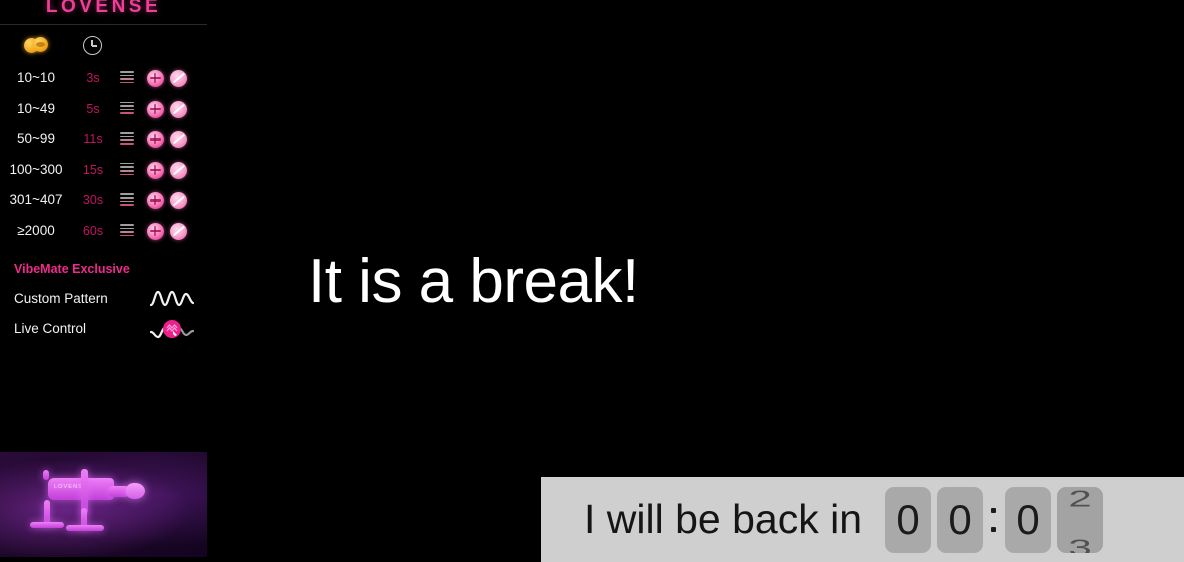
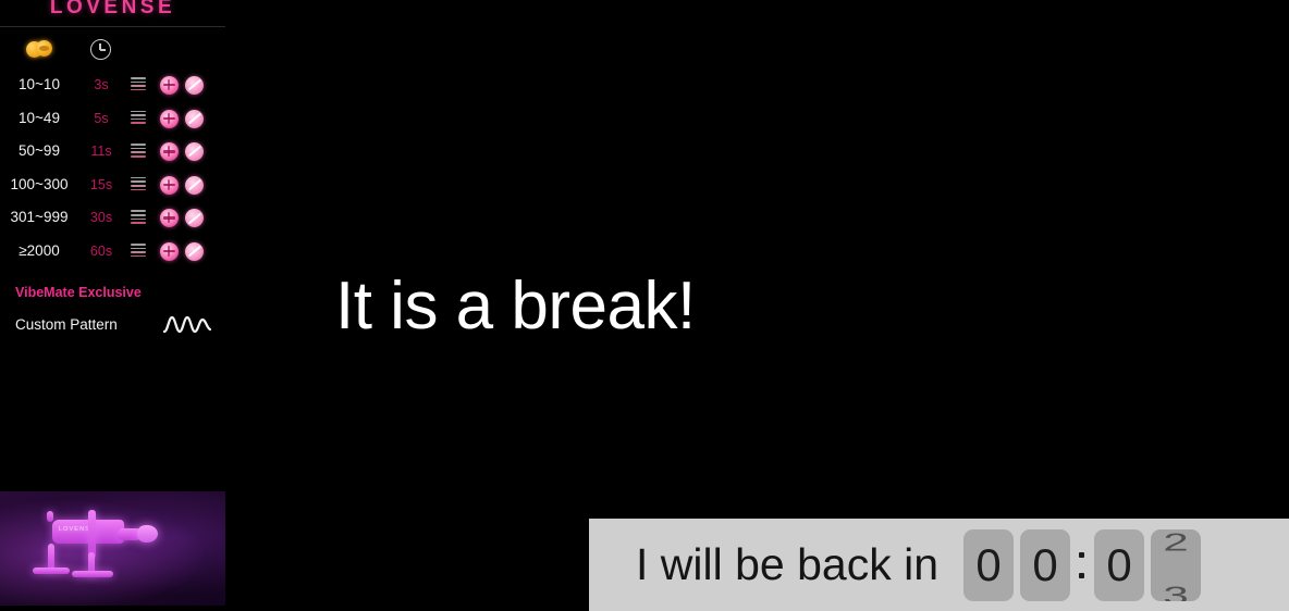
  LOVENSE
  10~10
  3s
  10~49
  5s
  50~99
  11s
  100~300
  15s
- 301~407
+ 301~999
  30s
  ≥2000
  60s
  VibeMate Exclusive
  Custom Pattern
- Live Control
  It is a break!
  I will be back in
  0
  0
  0
  2
  3
